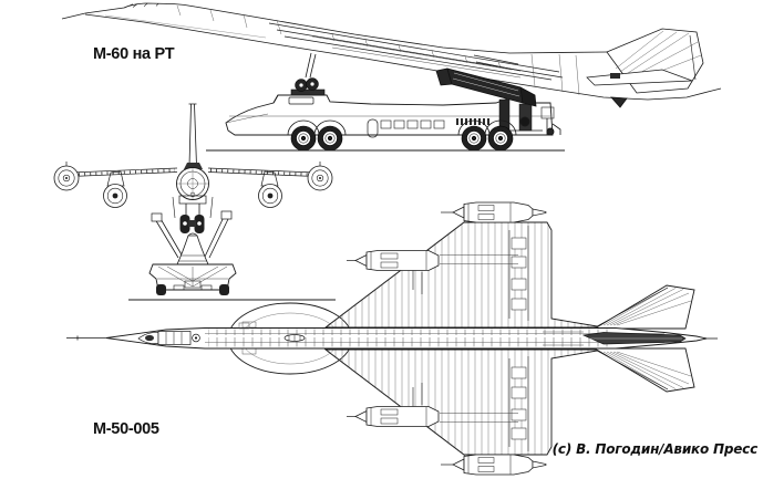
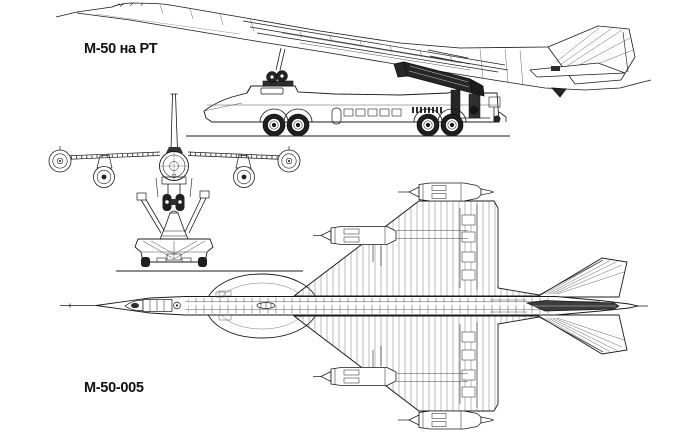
- М-60 на РТ
+ М-50 на РТ
  М-50-005
- (с) В. Погодин/Авико Пресс
